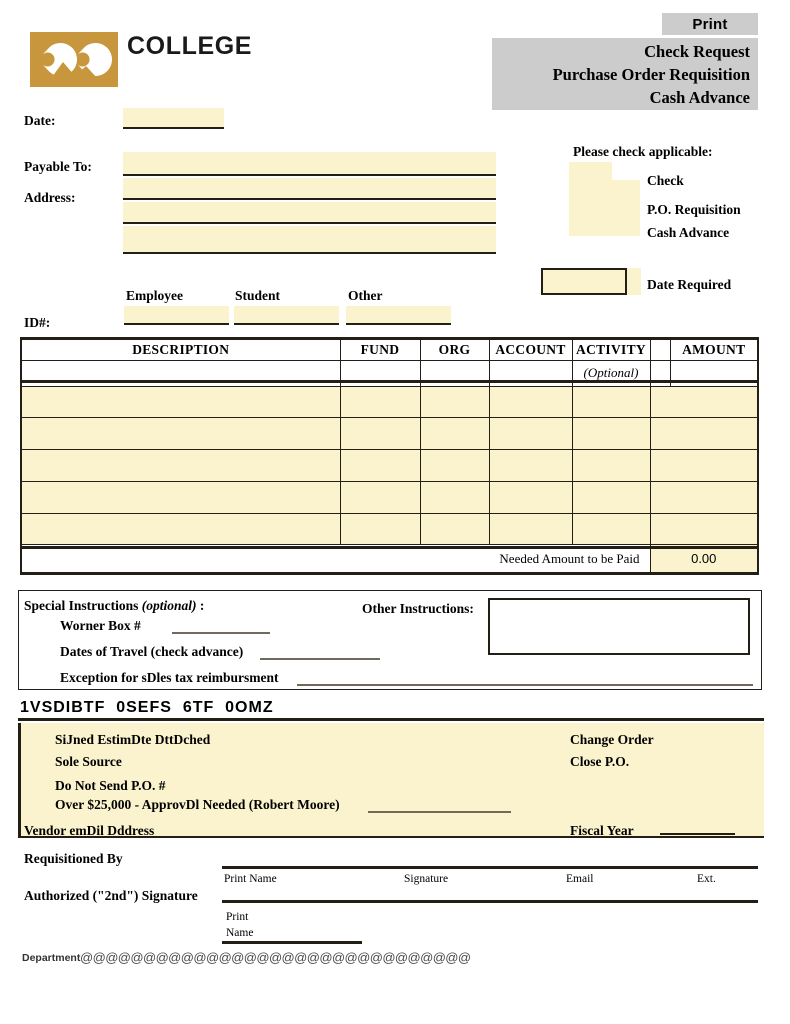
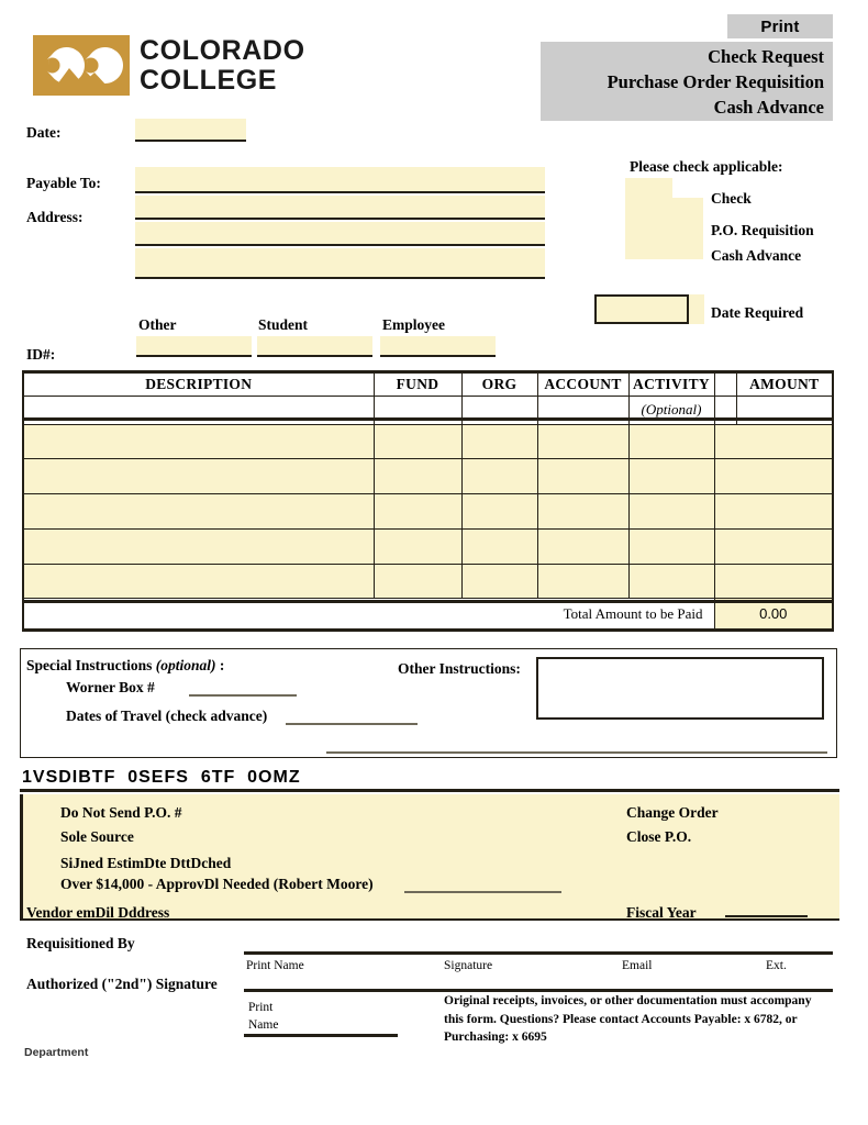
  Print
  Check Request
  Purchase Order Requisition
  Cash Advance
+ COLORADO
  COLLEGE
  Date:
  Payable To:
  Address:
- Employee
+ Other
  Student
- Other
+ Employee
  ID#:
  Please check applicable:
  Check
  P.O. Requisition
  Cash Advance
  Date Required
  DESCRIPTION	FUND	ORG	ACCOUNT	ACTIVITY		AMOUNT
  				(Optional)
- Needed Amount to be Paid	0.00
+ Total Amount to be Paid	0.00
  Special Instructions (optional) :
  Worner Box #
  Dates of Travel (check advance)
- Exception for sDles tax reimbursment
  Other Instructions:
  1VSDIBTF 0SEFS 6TF 0OMZ
- SiJned EstimDte DttDched
+ Do Not Send P.O. #
  Sole Source
- Do Not Send P.O. #
+ SiJned EstimDte DttDched
- Over $25,000 - ApprovDl Needed (Robert Moore)
+ Over $14,000 - ApprovDl Needed (Robert Moore)
  Change Order
  Close P.O.
  Vendor emDil Dddress
  Fiscal Year
  Requisitioned By
  Authorized ("2nd") Signature
  Print Name
  Signature
  Email
  Ext.
  Print
  Name
+ Original receipts, invoices, or other documentation must accompany this form. Questions? Please contact Accounts Payable: x 6782, or Purchasing: x 6695
  Department
- @@@@@@@@@@@@@@@@@@@@@@@@@@@@@@@
